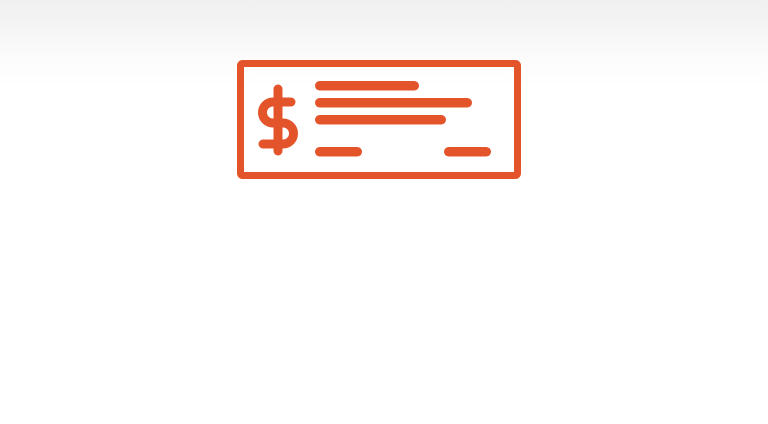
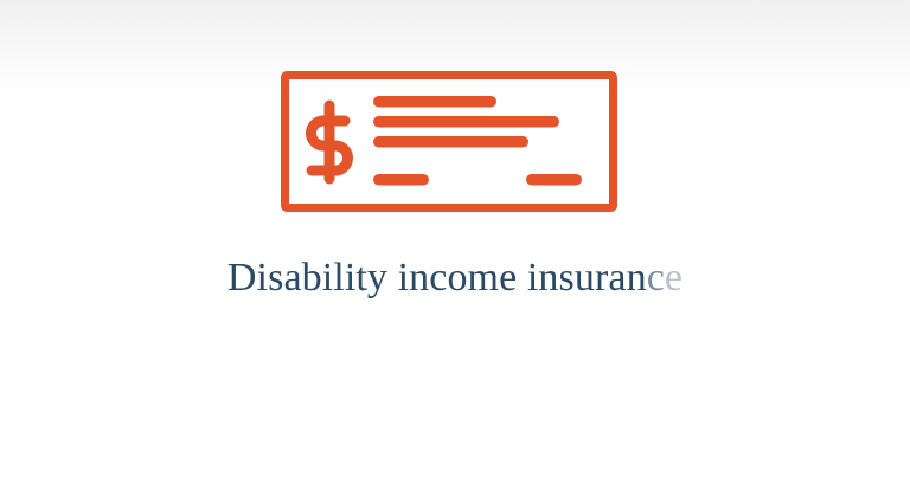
+ Disability income insurance
